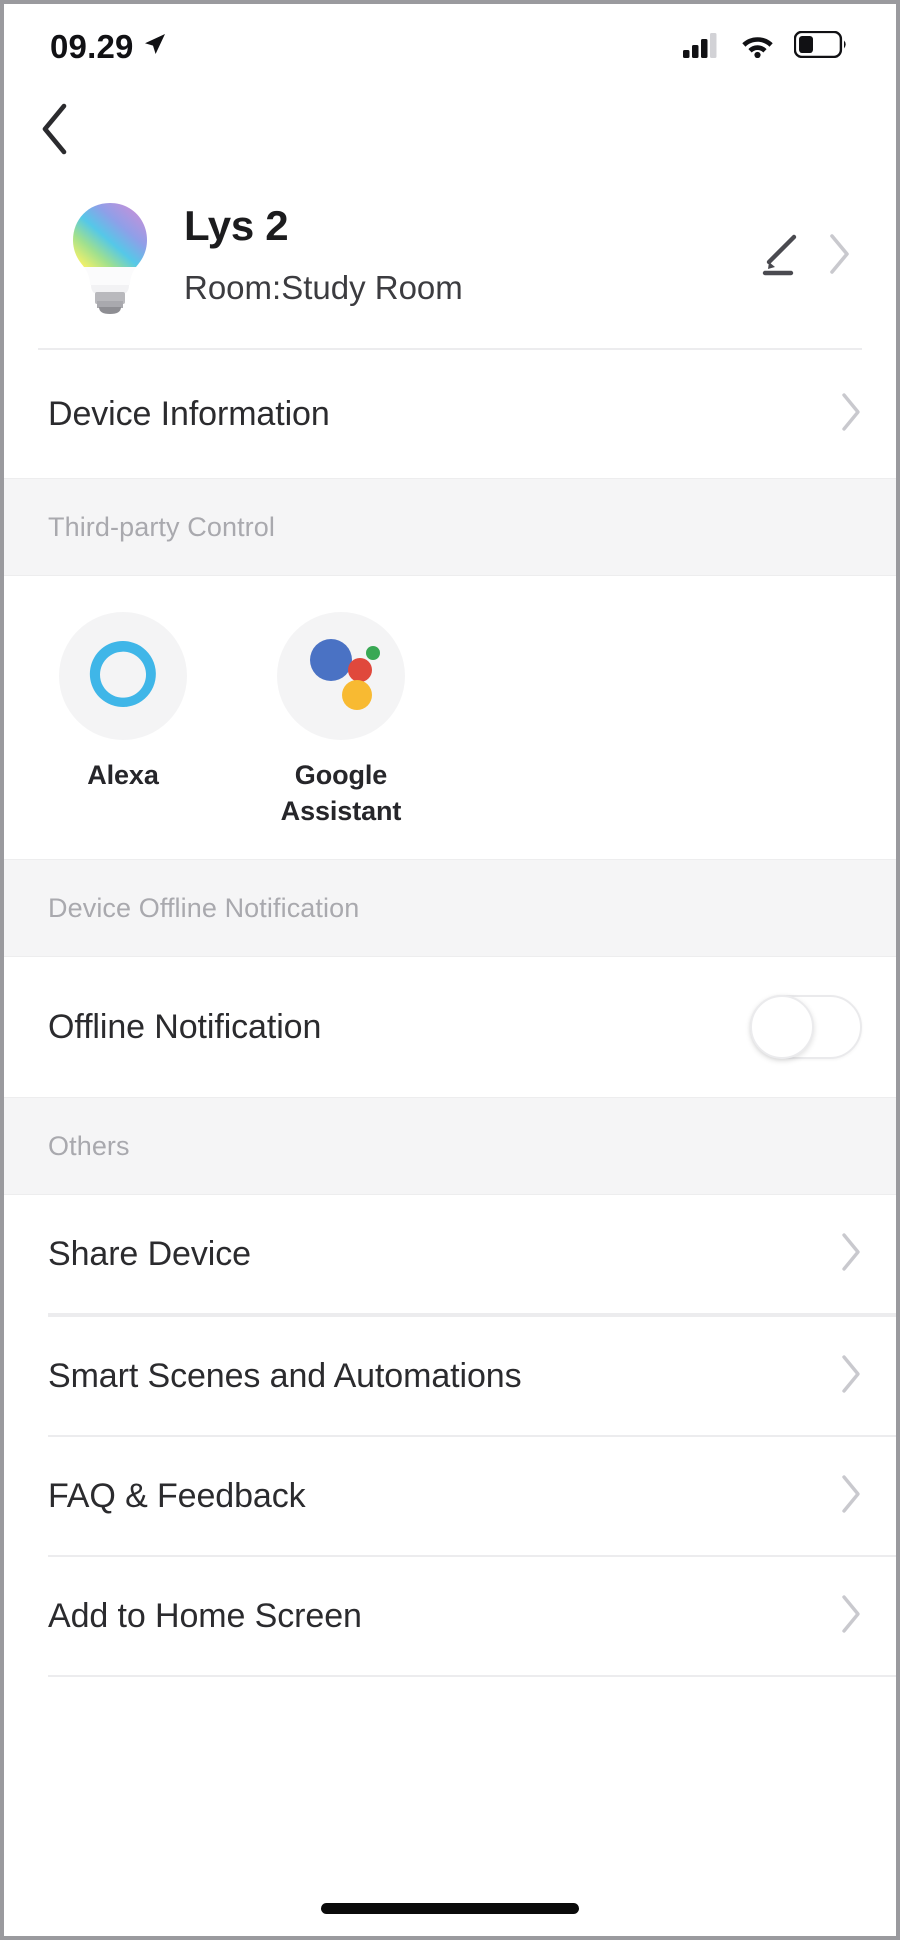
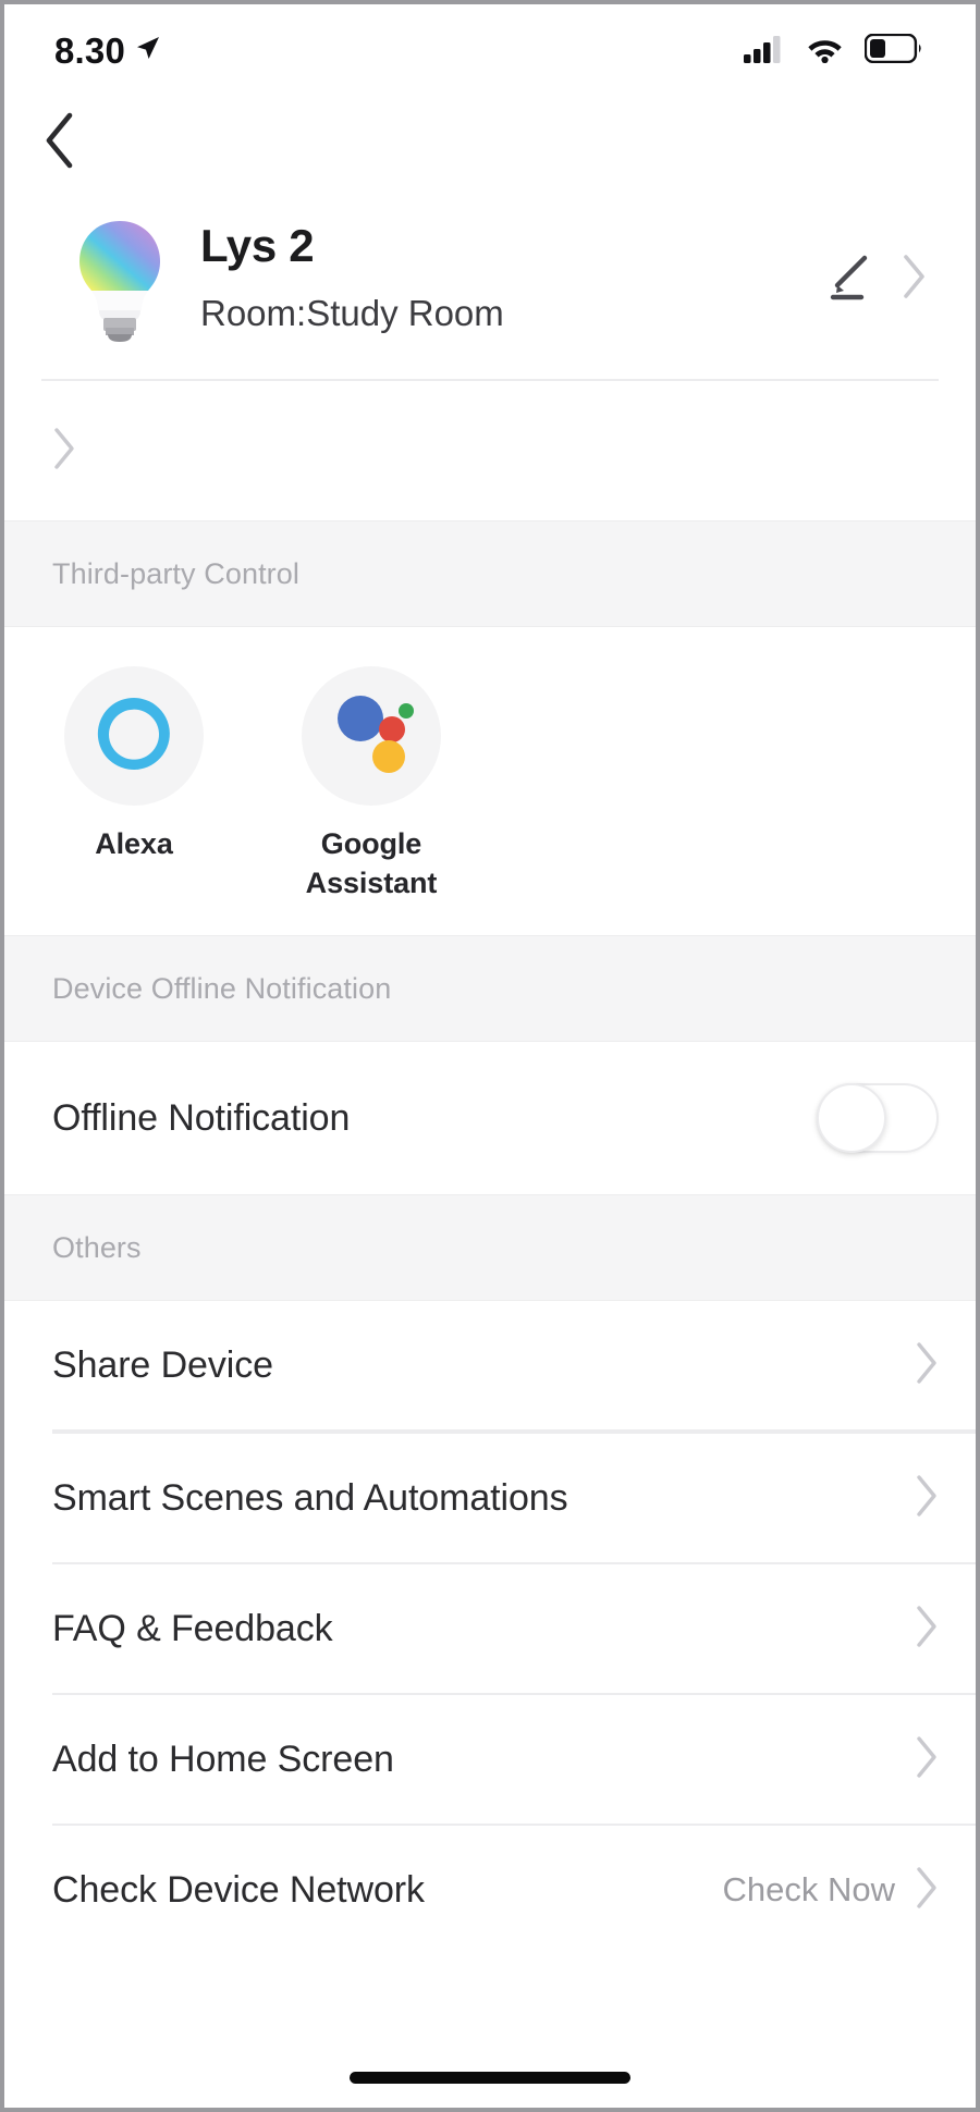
- 09.29
+ 8.30
  Lys 2
  Room:Study Room
- Device Information
  Third-party Control
  Alexa
  Google Assistant
  Device Offline Notification
  Offline Notification
  Others
  Share Device
  Smart Scenes and Automations
  FAQ & Feedback
  Add to Home Screen
+ Check Device Network
+ Check Now
